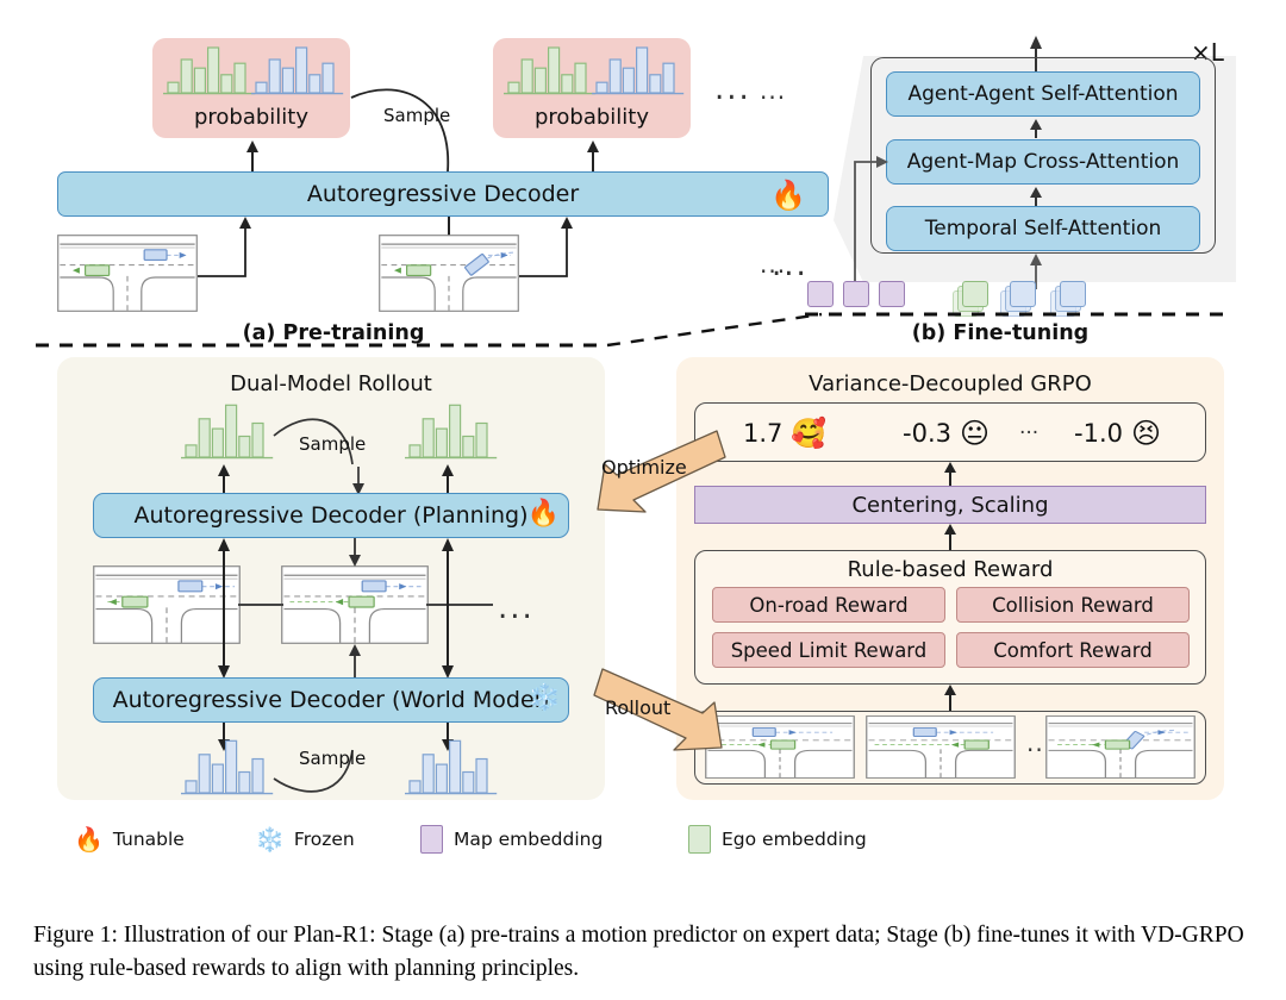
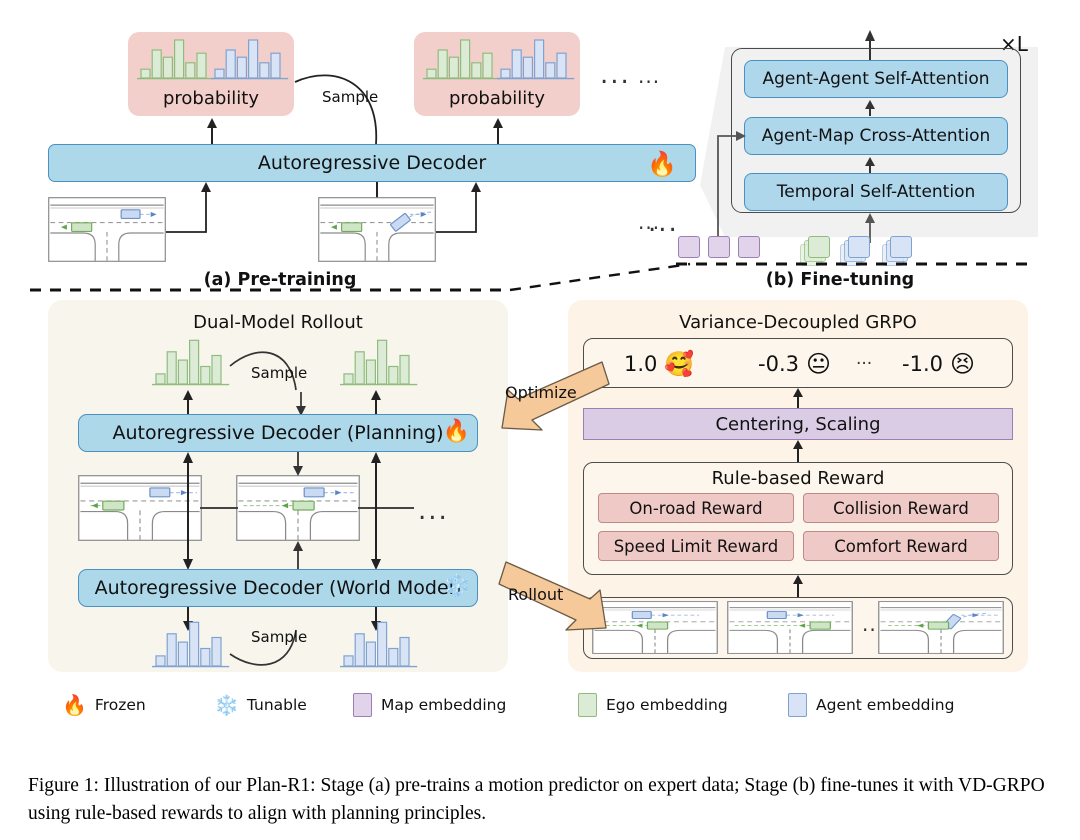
  probability
  probability
  ...
  Sample
  Autoregressive Decoder
  🔥
  ...
  (a) Pre-training
  ×L
  Agent-Agent Self-Attention
  Agent-Map Cross-Attention
  Temporal Self-Attention
  ...
  ...
  (b) Fine-tuning
  Dual-Model Rollout
  Sample
  Autoregressive Decoder (Planning)
  🔥
  ...
  Autoregressive Decoder (World Model)
  ❄️
  Sample
  Variance-Decoupled GRPO
- 1.7
+ 1.0
  🥰
  -0.3
  😐
  ···
  -1.0
  😣
  Centering, Scaling
  Rule-based Reward
  On-road Reward
  Collision Reward
  Speed Limit Reward
  Comfort Reward
  Optimize
  Rollout
  🔥
- Tunable
+ Frozen
  ❄️
- Frozen
+ Tunable
  Map embedding
  Ego embedding
+ Agent embedding
  Figure 1: Illustration of our Plan-R1: Stage (a) pre-trains a motion predictor on expert data; Stage (b) fine-tunes it with VD-GRPO using rule-based rewards to align with planning principles.
